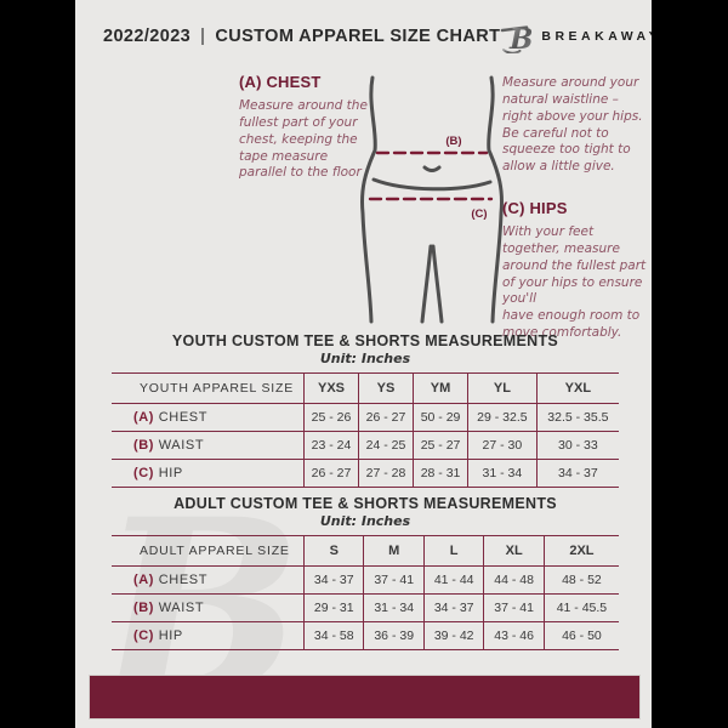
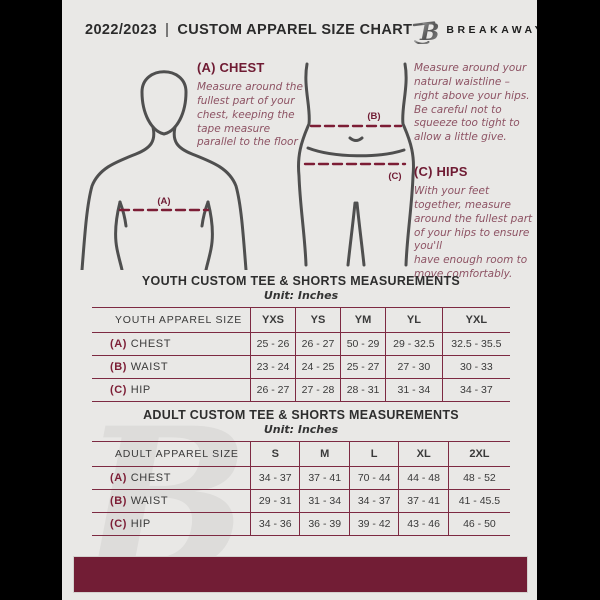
  B
  2022/2023 | CUSTOM APPAREL SIZE CHART
  B
  BREAKAWA
+ (A)
  (B)
  (C)
  (A) CHEST
  Measure around the fullest part of your chest, keeping the tape measure parallel to the floor
  Measure around your natural waistline – right above your hips. Be careful not to squeeze too tight to allow a little give.
  (C) HIPS
  With your feet together, measure around the fullest part of your hips to ensure you'll
  have enough room to move comfortably.
  YOUTH CUSTOM TEE & SHORTS MEASUREMENTS
  Unit: Inches
  YOUTH APPAREL SIZE	YXS	YS	YM	YL	YXL
  (A) CHEST	25 - 26	26 - 27	50 - 29	29 - 32.5	32.5 - 35.5
  (B) WAIST	23 - 24	24 - 25	25 - 27	27 - 30	30 - 33
  (C) HIP	26 - 27	27 - 28	28 - 31	31 - 34	34 - 37
  ADULT CUSTOM TEE & SHORTS MEASUREMENTS
  Unit: Inches
  ADULT APPAREL SIZE	S	M	L	XL	2XL
- (A) CHEST	34 - 37	37 - 41	41 - 44	44 - 48	48 - 52
+ (A) CHEST	34 - 37	37 - 41	70 - 44	44 - 48	48 - 52
  (B) WAIST	29 - 31	31 - 34	34 - 37	37 - 41	41 - 45.5
- (C) HIP	34 - 58	36 - 39	39 - 42	43 - 46	46 - 50
+ (C) HIP	34 - 36	36 - 39	39 - 42	43 - 46	46 - 50
